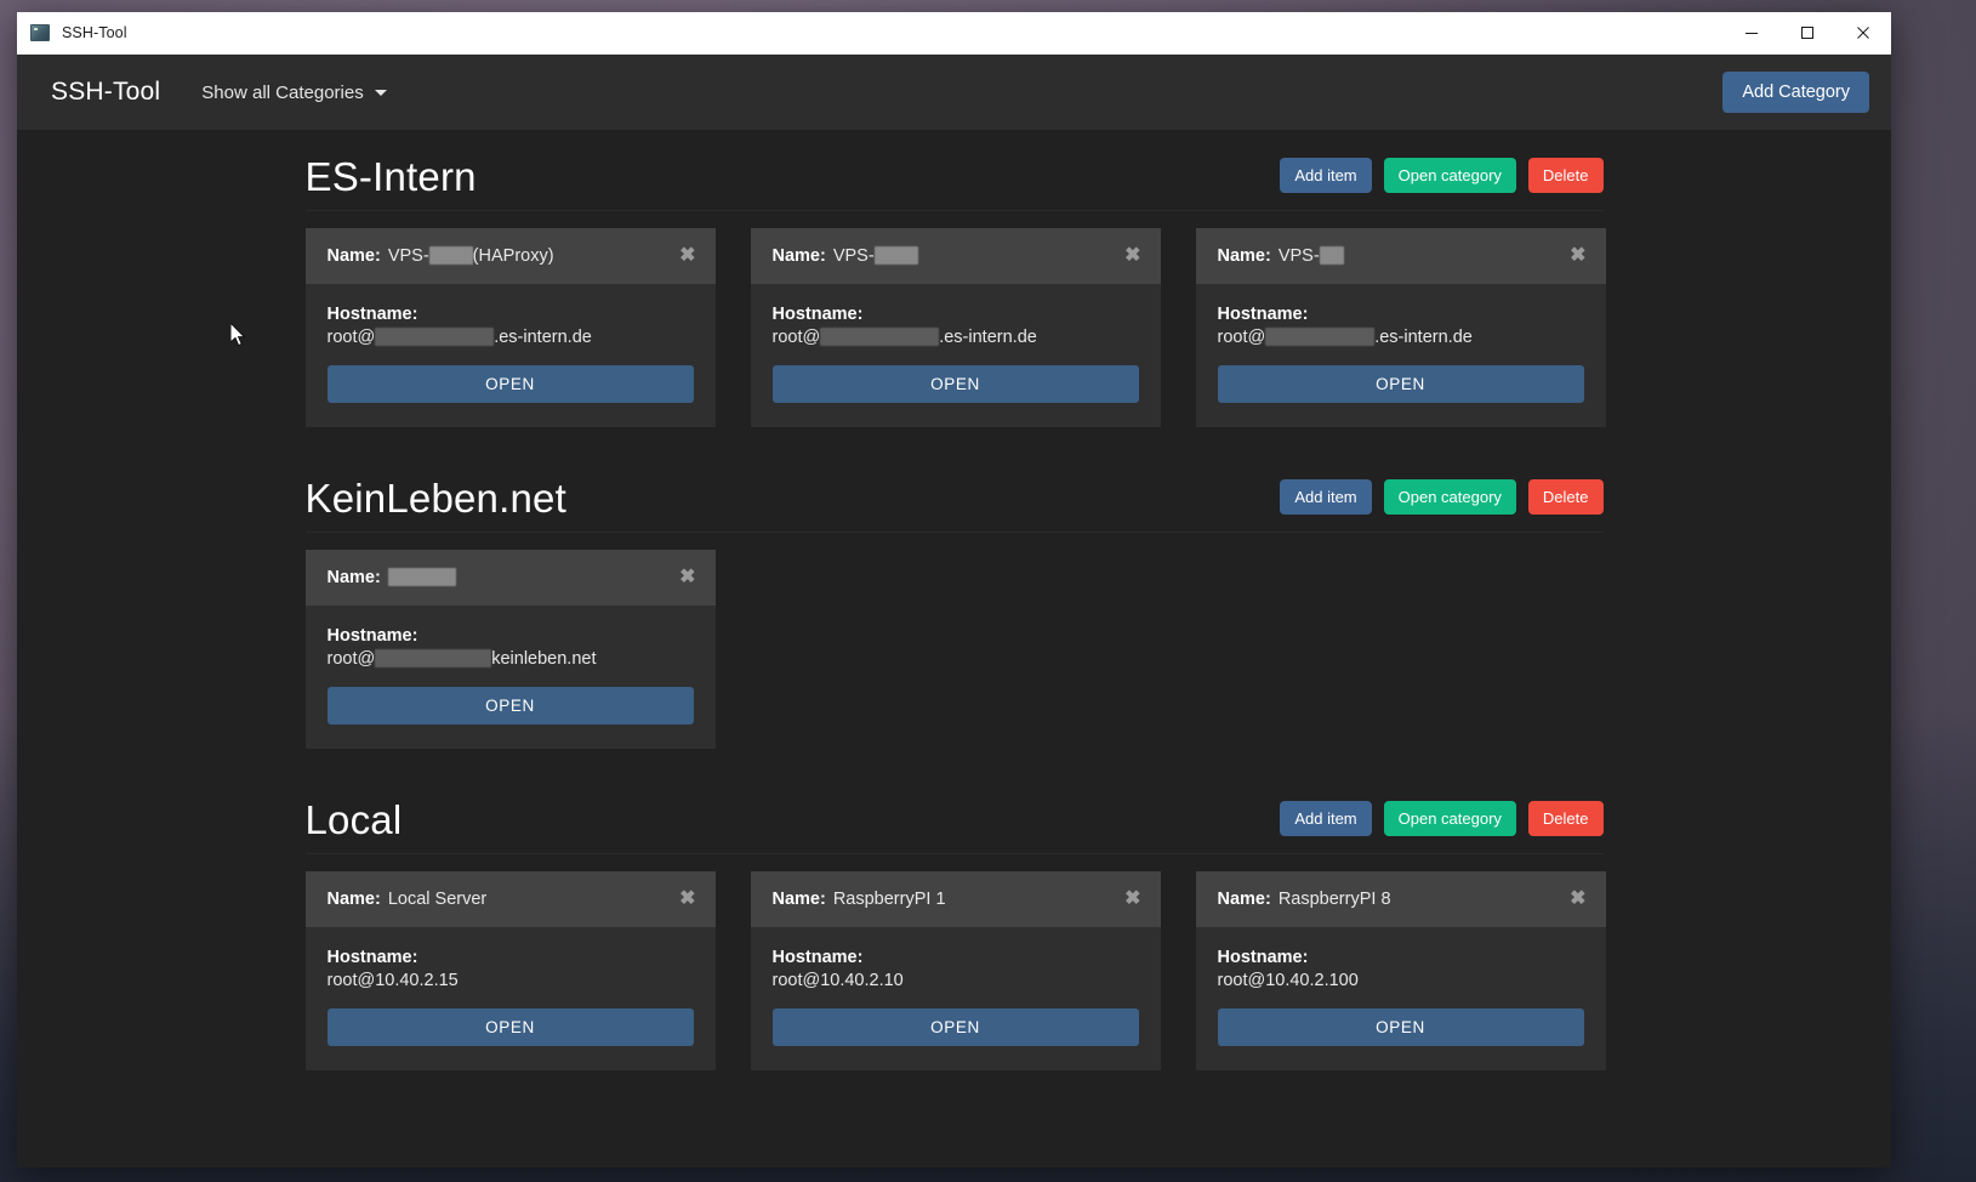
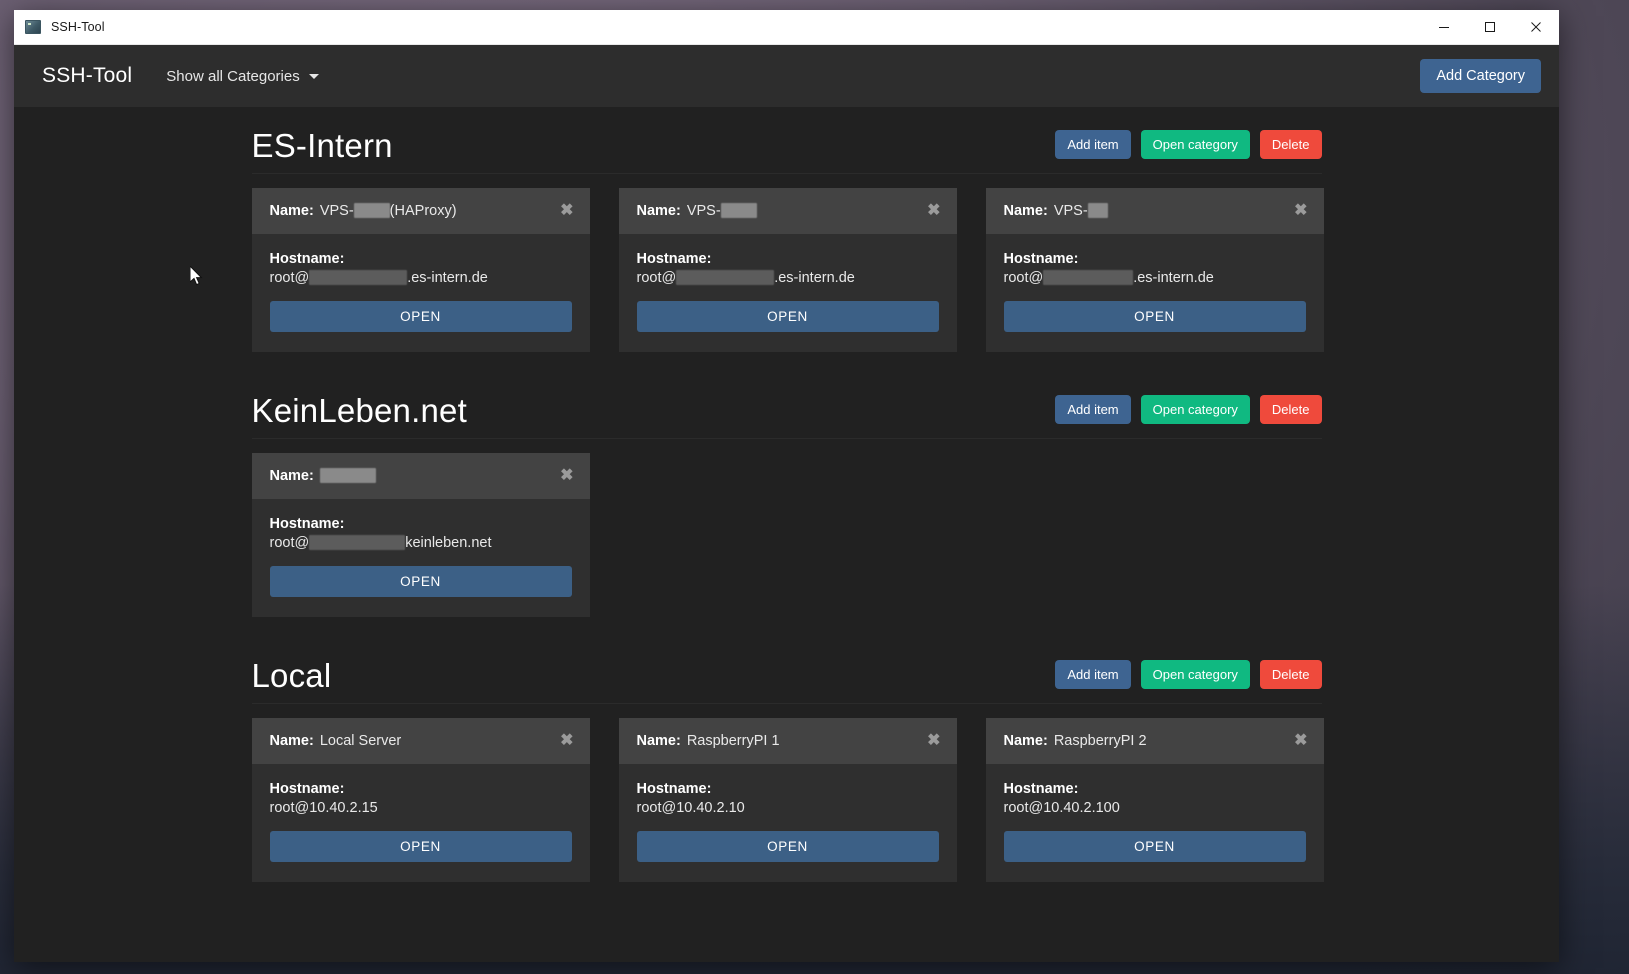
  SSH-Tool
  SSH-Tool
  Show all Categories
  Add Category
  ES-Intern
  Add item
  Open category
  Delete
  Name:
  VPS-
  (HAProxy)
  ✖
  Hostname:
  root@
  .es-intern.de
  OPEN
  Name:
  VPS-
  ✖
  Hostname:
  root@
  .es-intern.de
  OPEN
  Name:
  VPS-
  ✖
  Hostname:
  root@
  .es-intern.de
  OPEN
  KeinLeben.net
  Add item
  Open category
  Delete
  Name:
  ✖
  Hostname:
  root@
  keinleben.net
  OPEN
  Local
  Add item
  Open category
  Delete
  Name:
  Local Server
  ✖
  Hostname:
  root@10.40.2.15
  OPEN
  Name:
  RaspberryPI 1
  ✖
  Hostname:
  root@10.40.2.10
  OPEN
  Name:
- RaspberryPI 8
+ RaspberryPI 2
  ✖
  Hostname:
  root@10.40.2.100
  OPEN
